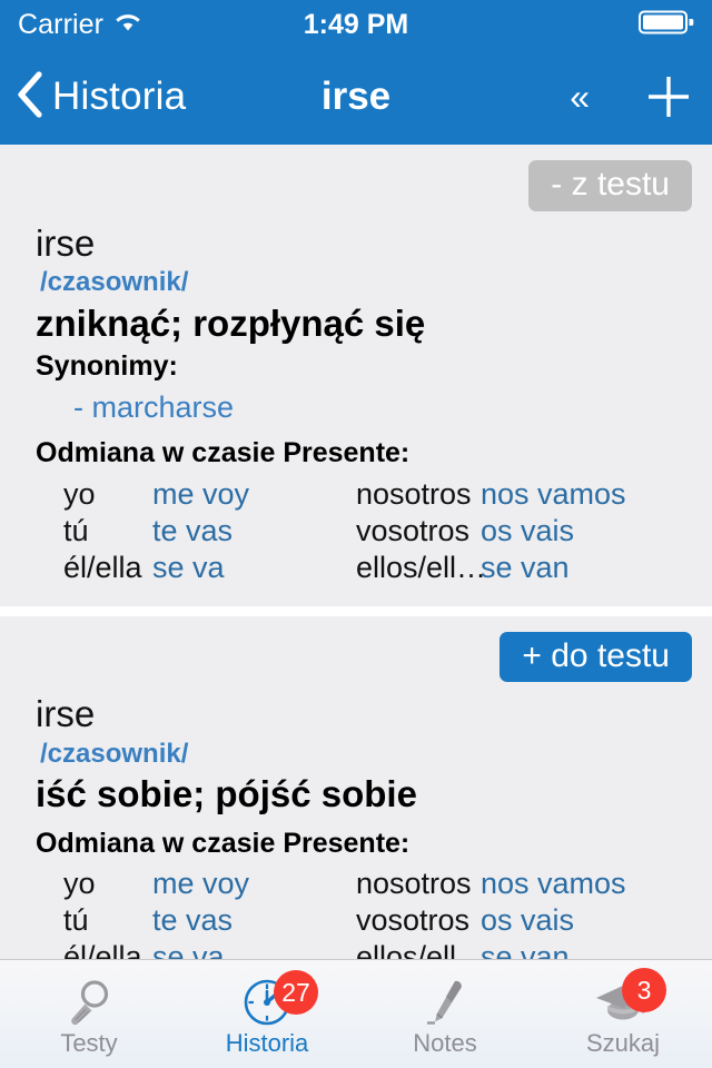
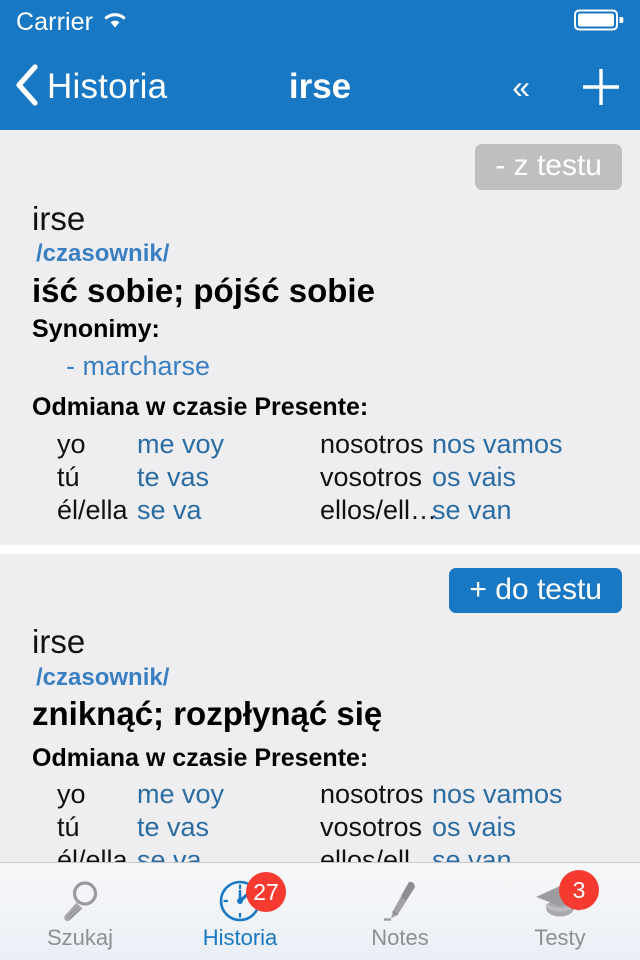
  Carrier
- 1:49 PM
  Historia
  irse
  «
  - z testu
  irse
  /czasownik/
- zniknąć; rozpłynąć się
+ iść sobie; pójść sobie
  Synonimy:
  - marcharse
  Odmiana w czasie Presente:
  yo
  me voy
  nosotros
  nos vamos
  tú
  te vas
  vosotros
  os vais
  él/ella
  se va
  ellos/ell…
  se van
  + do testu
  irse
  /czasownik/
- iść sobie; pójść sobie
+ zniknąć; rozpłynąć się
  Odmiana w czasie Presente:
  yo
  me voy
  nosotros
  nos vamos
  tú
  te vas
  vosotros
  os vais
  él/ella
  se va
  ellos/ell…
  se van
- Testy
+ Szukaj
  27
  Historia
  Notes
  3
- Szukaj
+ Testy
